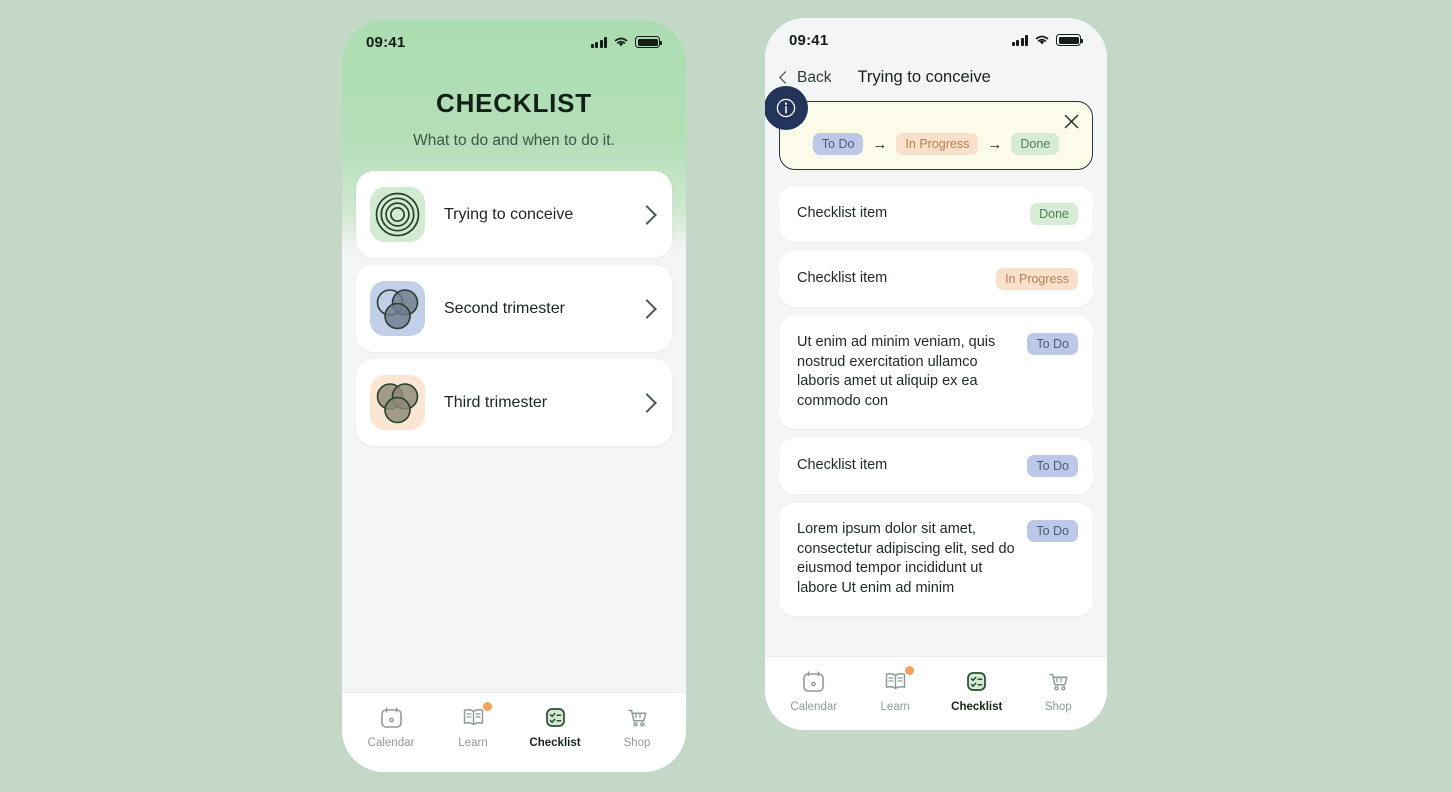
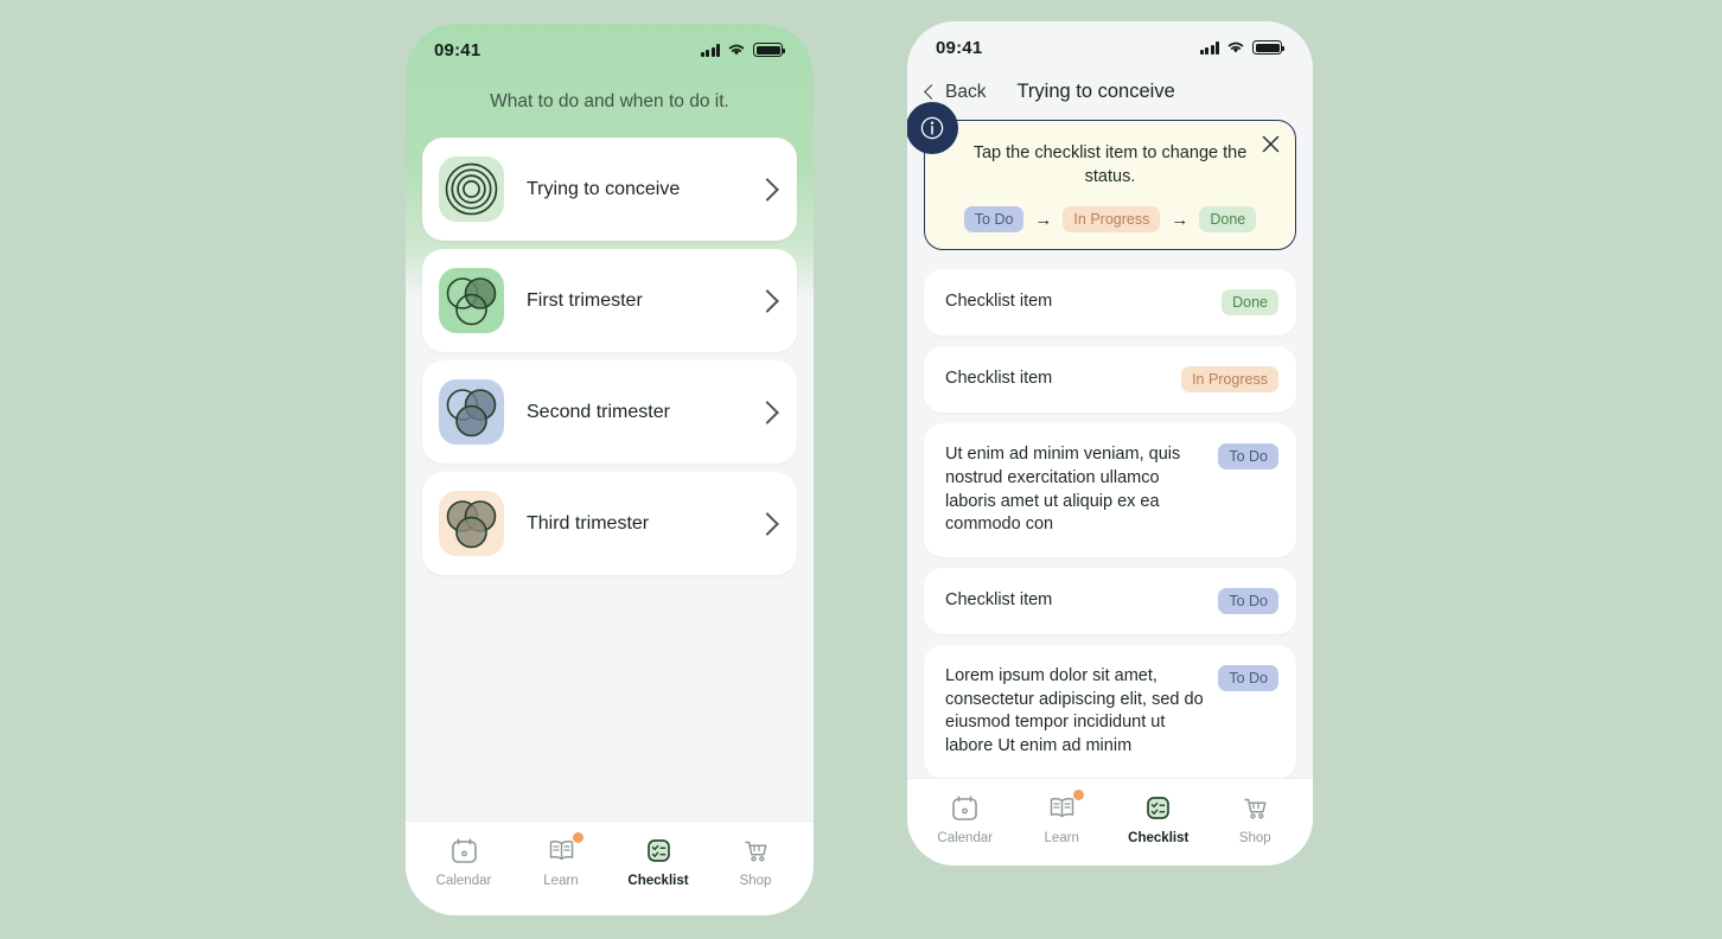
  09:41
- CHECKLIST
  What to do and when to do it.
  Trying to conceive
+ First trimester
  Second trimester
  Third trimester
  Calendar
  Learn
  Checklist
  Shop
  09:41
  Back
  Trying to conceive
+ Tap the checklist item to change the status.
  To Do
  →
  In Progress
  →
  Done
  Checklist item
  Done
  Checklist item
  In Progress
  Ut enim ad minim veniam, quis nostrud exercitation ullamco laboris amet ut aliquip ex ea commodo con
  To Do
  Checklist item
  To Do
  Lorem ipsum dolor sit amet, consectetur adipiscing elit, sed do eiusmod tempor incididunt ut labore Ut enim ad minim
  To Do
  Calendar
  Learn
  Checklist
  Shop
